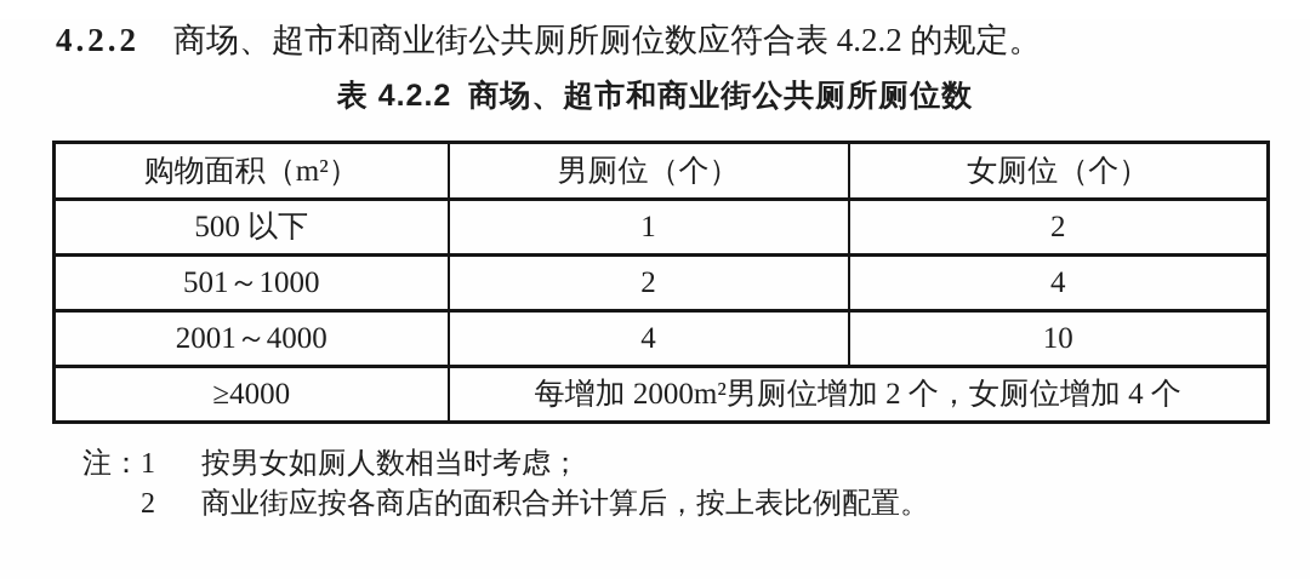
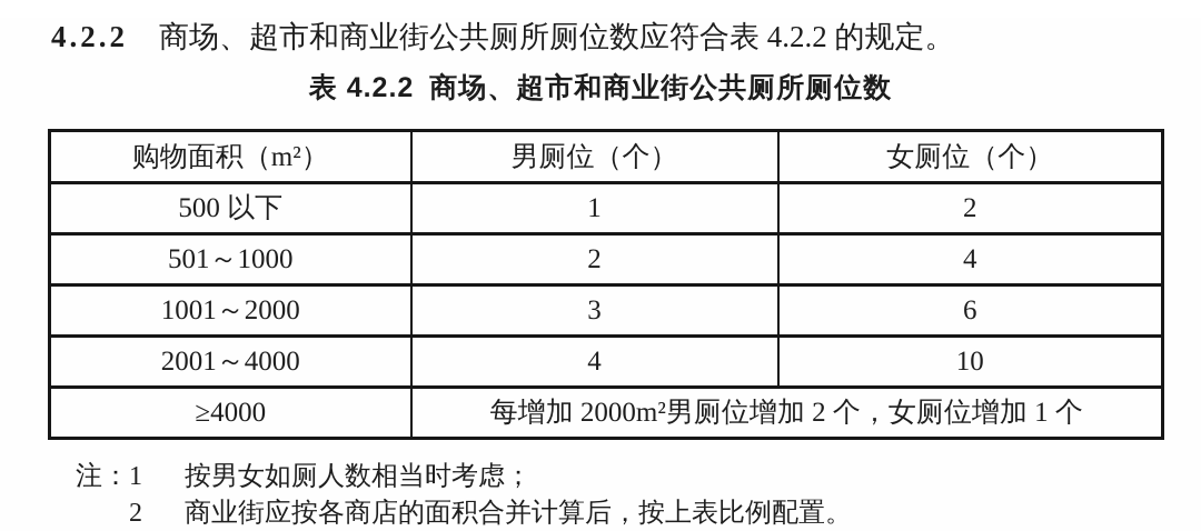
  4.2.2 商场、超市和商业街公共厕所厕位数应符合表 4.2.2 的规定。
  表 4.2.2 商场、超市和商业街公共厕所厕位数
  购物面积（m²）	男厕位（个）	女厕位（个）
  500 以下	1	2
  501～1000	2	4
+ 1001～2000	3	6
  2001～4000	4	10
- ≥4000	每增加 2000m²男厕位增加 2 个，女厕位增加 4 个
+ ≥4000	每增加 2000m²男厕位增加 2 个，女厕位增加 1 个
  注：
  1
  按男女如厕人数相当时考虑；
  2
  商业街应按各商店的面积合并计算后，按上表比例配置。
